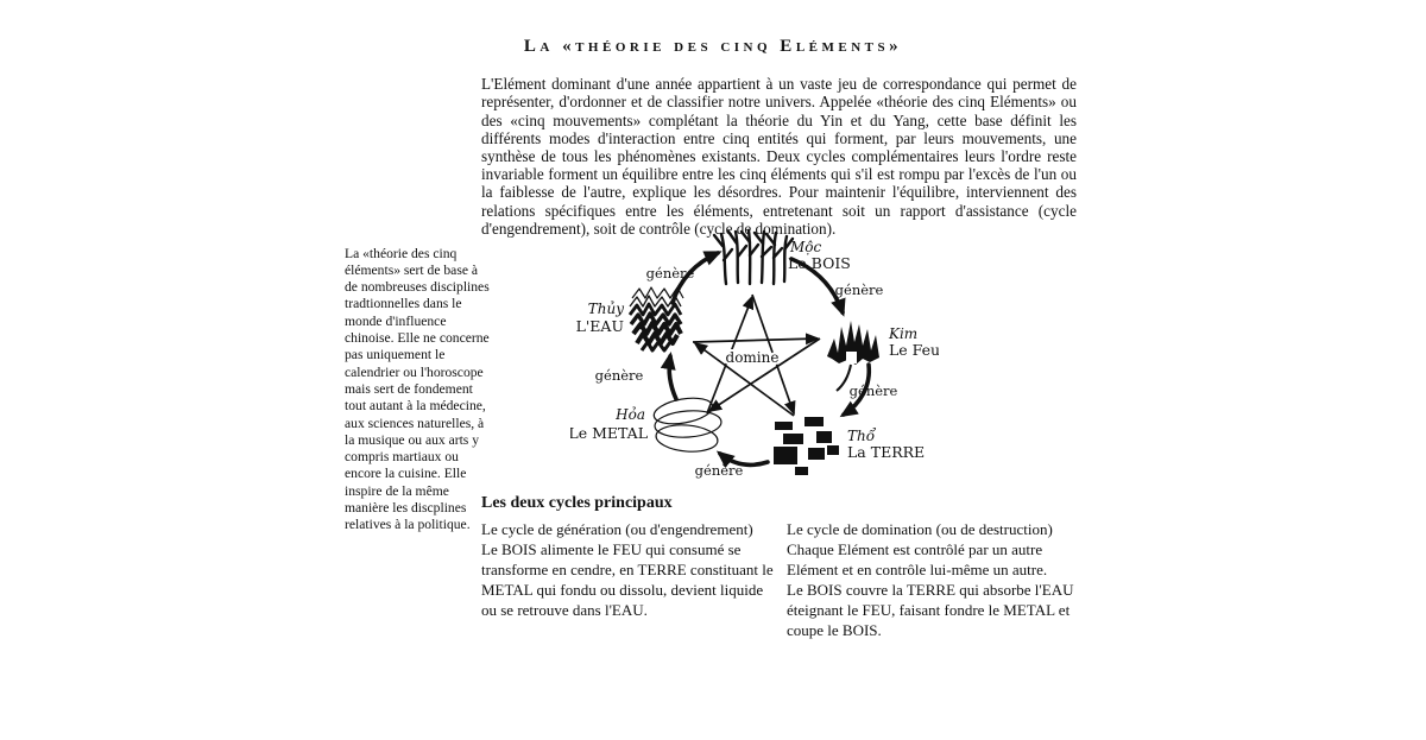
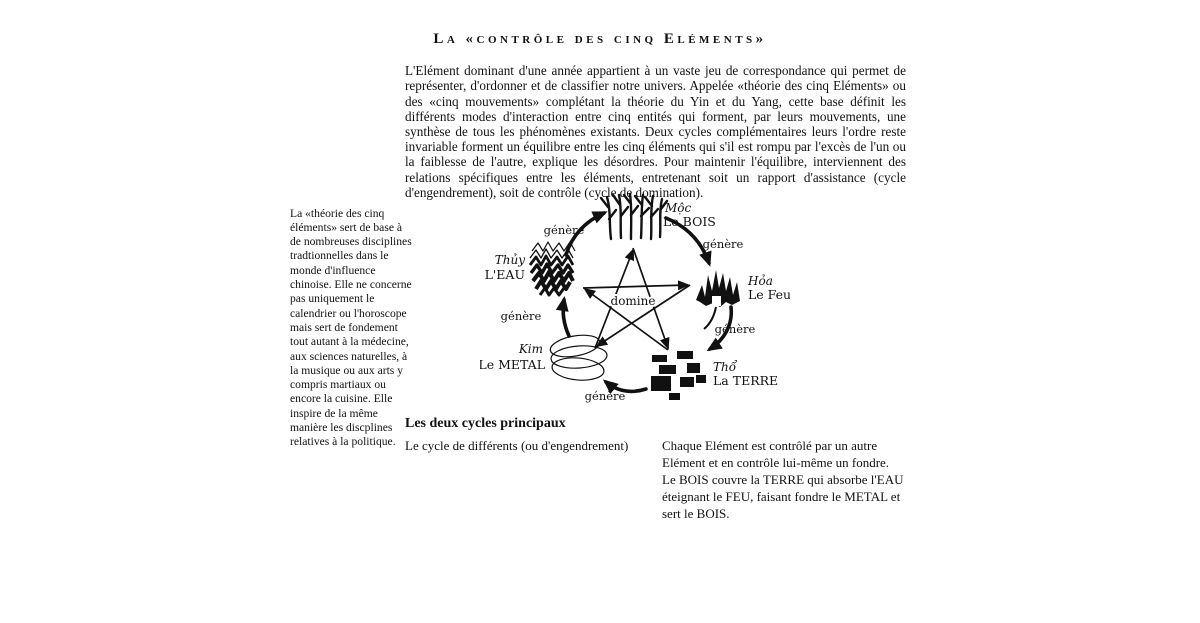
- La «théorie des cinq Eléments»
+ La «contrôle des cinq Eléments»
  L'Elément dominant d'une année appartient à un vaste jeu de correspondance qui permet de représenter, d'ordonner et de classifier notre univers. Appelée «théorie des cinq Eléments» ou des «cinq mouvements» complétant la théorie du Yin et du Yang, cette base définit les différents modes d'interaction entre cinq entités qui forment, par leurs mouvements, une synthèse de tous les phénomènes existants. Deux cycles complémentaires leurs l'ordre reste invariable forment un équilibre entre les cinq éléments qui s'il est rompu par l'excès de l'un ou la faiblesse de l'autre, explique les désordres. Pour maintenir l'équilibre, interviennent des relations spécifiques entre les éléments, entretenant soit un rapport d'assistance (cycle d'engendrement), soit de contrôle (cycle de domination).
  La «théorie des cinq éléments» sert de base à de nombreuses disciplines tradtionnelles dans le monde d'influence chinoise. Elle ne concerne pas uniquement le calendrier ou l'horoscope mais sert de fondement tout autant à la médecine, aux sciences naturelles, à la musique ou aux arts y compris martiaux ou encore la cuisine. Elle inspire de la même manière les discplines relatives à la politique.
  Mộc
  Le BOIS
- Kim
+ Hỏa
  Le Feu
  Thổ
  La TERRE
- Hỏa
+ Kim
  Le METAL
  Thủy
  L'EAU
  génère
  génère
  génère
  génère
  génère
  domine
  Les deux cycles principaux
- Le cycle de génération (ou d'engendrement)
+ Le cycle de différents (ou d'engendrement)
- Le BOIS alimente le FEU qui consumé se transforme en cendre, en TERRE constituant le METAL qui fondu ou dissolu, devient liquide ou se retrouve dans l'EAU.
- Le cycle de domination (ou de destruction)
- Chaque Elément est contrôlé par un autre Elément et en contrôle lui-même un autre.
+ Chaque Elément est contrôlé par un autre Elément et en contrôle lui-même un fondre.
- Le BOIS couvre la TERRE qui absorbe l'EAU éteignant le FEU, faisant fondre le METAL et coupe le BOIS.
+ Le BOIS couvre la TERRE qui absorbe l'EAU éteignant le FEU, faisant fondre le METAL et sert le BOIS.
